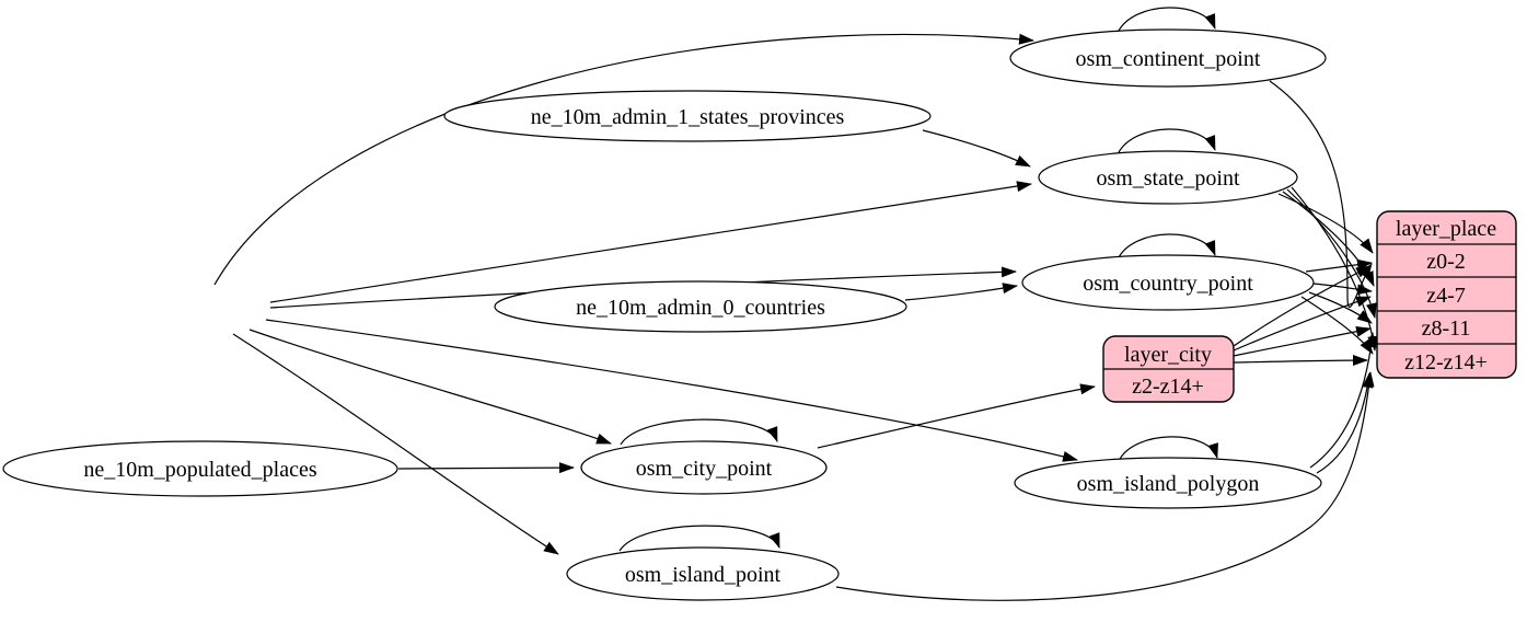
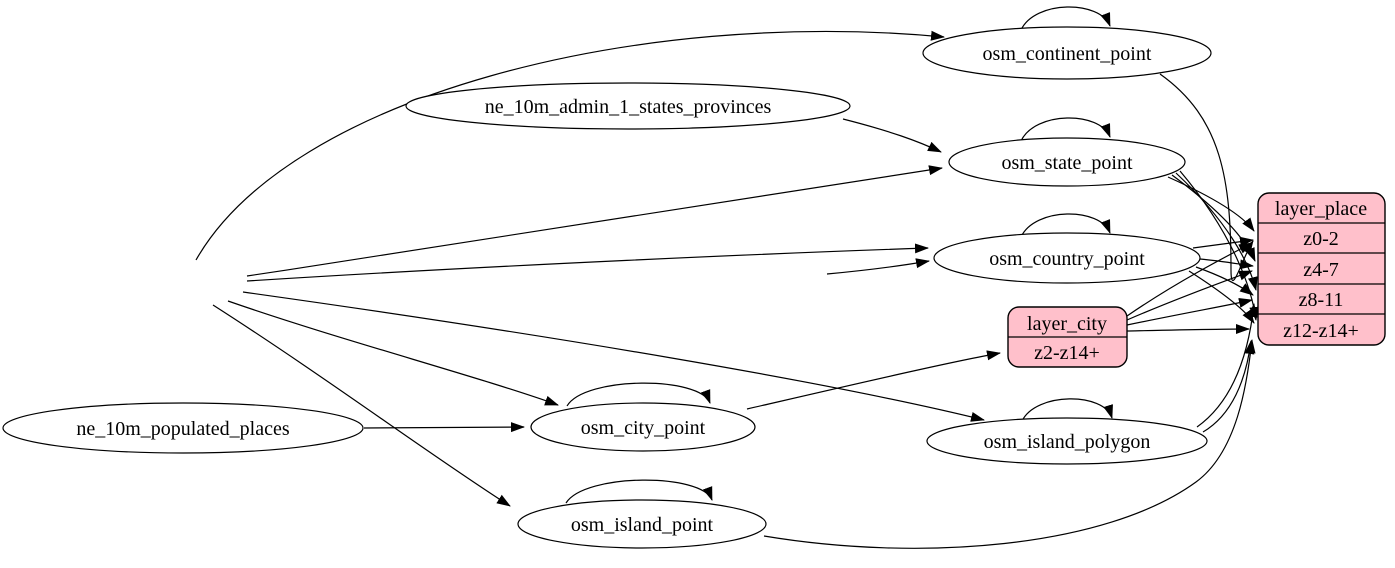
  ne_10m_admin_1_states_provinces
- ne_10m_admin_0_countries
  ne_10m_populated_places
  osm_continent_point
  osm_state_point
  osm_country_point
  osm_city_point
  osm_island_polygon
  osm_island_point
  layer_city
  z2-z14+
  layer_place
  z0-2
  z4-7
  z8-11
  z12-z14+
